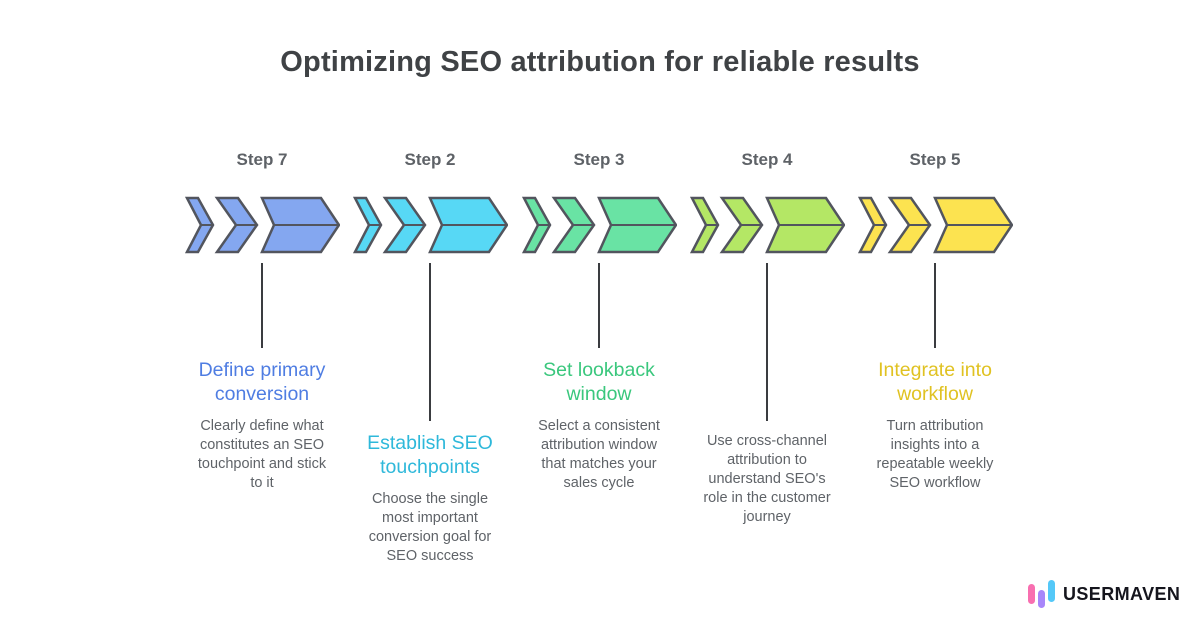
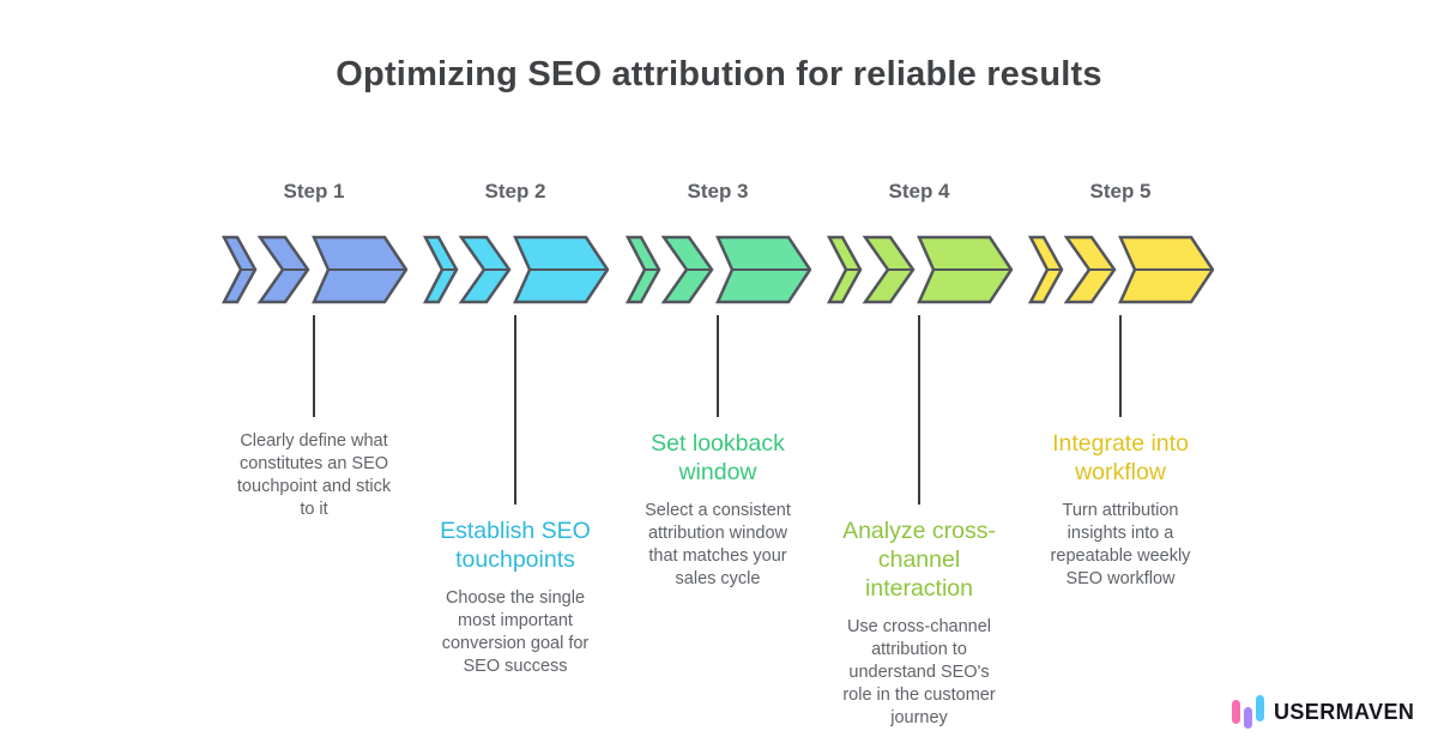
  Optimizing SEO attribution for reliable results
- Step 7
+ Step 1
- Define primary conversion
  Clearly define what constitutes an SEO touchpoint and stick to it
  Step 2
  Establish SEO touchpoints
  Choose the single most important conversion goal for SEO success
  Step 3
  Set lookback window
  Select a consistent attribution window that matches your sales cycle
  Step 4
+ Analyze cross-channel interaction
  Use cross-channel attribution to understand SEO's role in the customer journey
  Step 5
  Integrate into workflow
  Turn attribution insights into a repeatable weekly SEO workflow
  USERMAVEN
